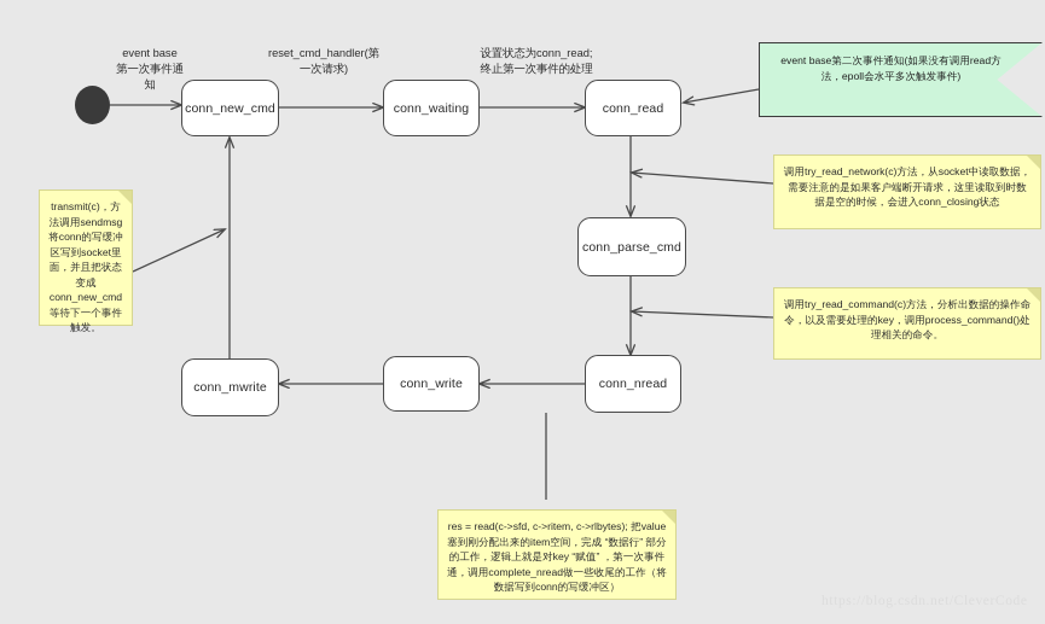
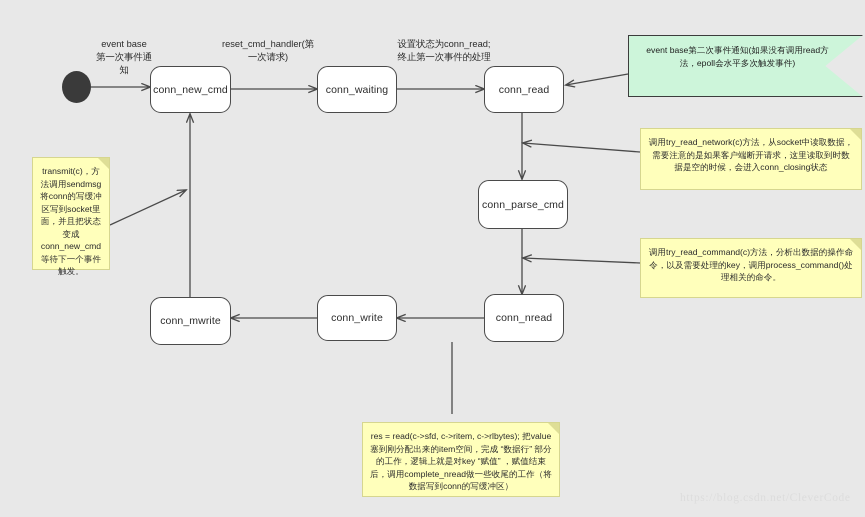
  conn_new_cmd
  conn_waiting
  conn_read
  conn_parse_cmd
  conn_nread
  conn_write
  conn_mwrite
  event base
  第一次事件通
  知
  reset_cmd_handler(第
  一次请求)
  设置状态为conn_read;
  终止第一次事件的处理
  event base第二次事件通知(如果没有调用read方法，epoll会水平多次触发事件)
  transmit(c)，方法调用sendmsg将conn的写缓冲区写到socket里面，并且把状态变成conn_new_cmd等待下一个事件触发。
  调用try_read_network(c)方法，从socket中读取数据，需要注意的是如果客户端断开请求，这里读取到时数据是空的时候，会进入conn_closing状态
  调用try_read_command(c)方法，分析出数据的操作命令，以及需要处理的key，调用process_command()处理相关的命令。
- res = read(c->sfd, c->ritem, c->rlbytes); 把value塞到刚分配出来的item空间，完成 “数据行” 部分的工作，逻辑上就是对key “赋值” ，第一次事件通，调用complete_nread做一些收尾的工作（将数据写到conn的写缓冲区）
+ res = read(c->sfd, c->ritem, c->rlbytes); 把value塞到刚分配出来的item空间，完成 “数据行” 部分的工作，逻辑上就是对key “赋值” ，赋值结束后，调用complete_nread做一些收尾的工作（将数据写到conn的写缓冲区）
